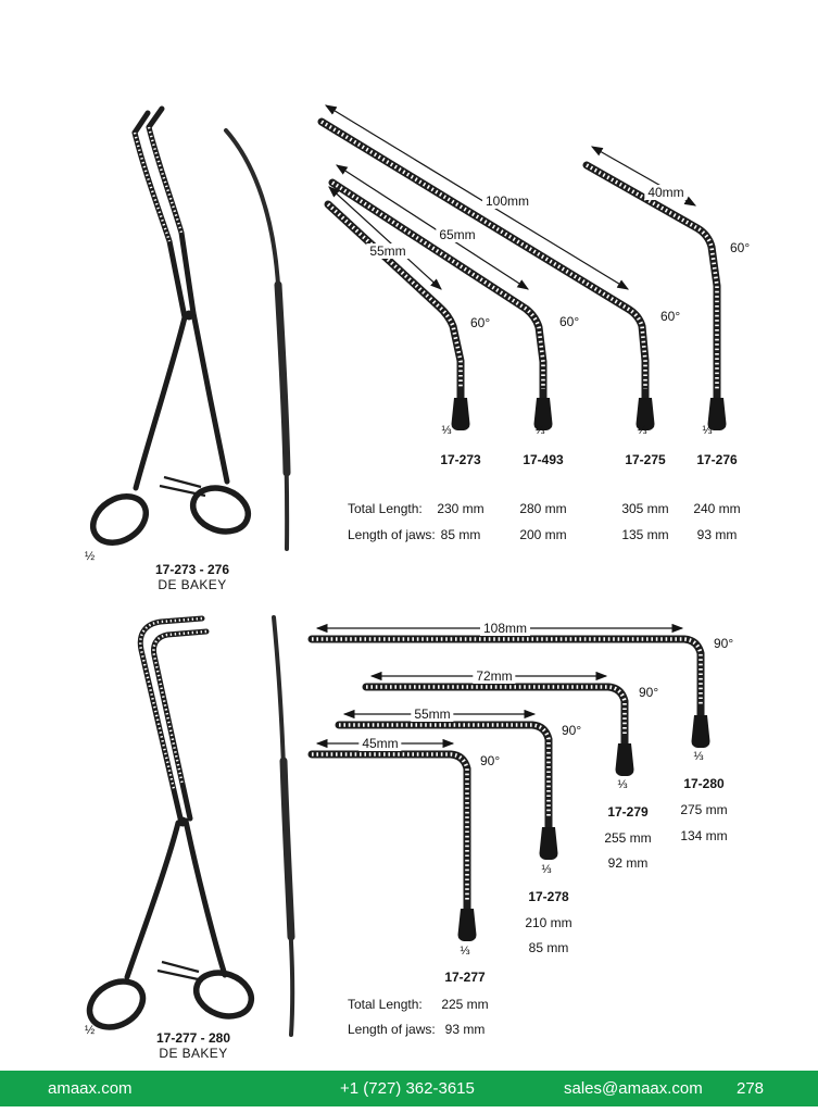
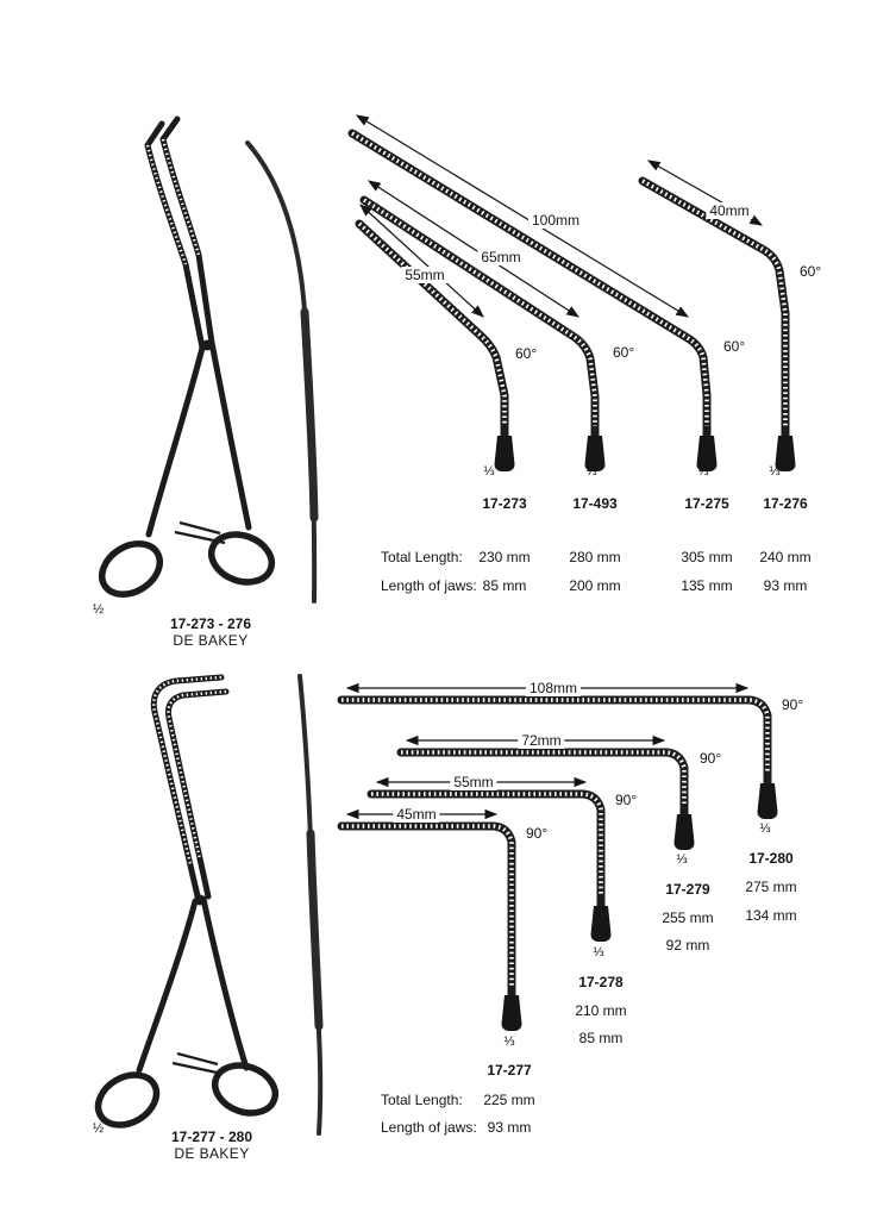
  55mm
  65mm
  100mm
  40mm
  60°
  60°
  60°
  60°
  ⅓
  ⅓
  ⅓
  ⅓
  17-273
  17-493
  17-275
  17-276
  Total Length:
  230 mm
  280 mm
  305 mm
  240 mm
  Length of jaws:
  85 mm
  200 mm
  135 mm
  93 mm
  ½
  17-273 - 276
  DE BAKEY
  108mm
  72mm
  55mm
  45mm
  90°
  90°
  90°
  90°
  ⅓
  ⅓
  ⅓
  ⅓
  17-280
  17-279
  17-278
  17-277
  275 mm
  134 mm
  255 mm
  92 mm
  210 mm
  85 mm
  Total Length:
  225 mm
  Length of jaws:
  93 mm
  ½
  17-277 - 280
  DE BAKEY
- amaax.com
- +1 (727) 362-3615
- sales@amaax.com
- 278
